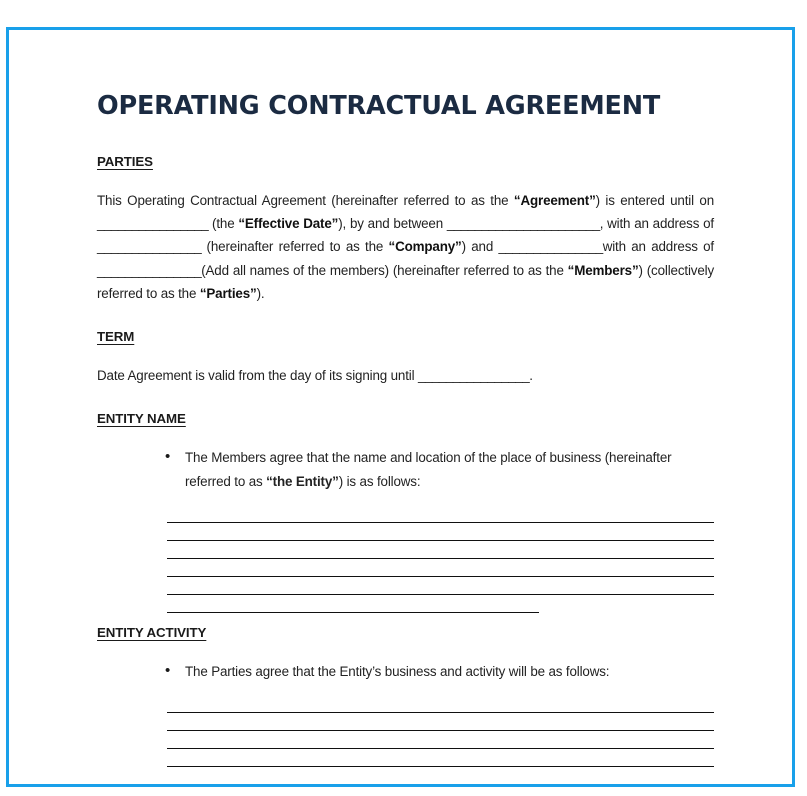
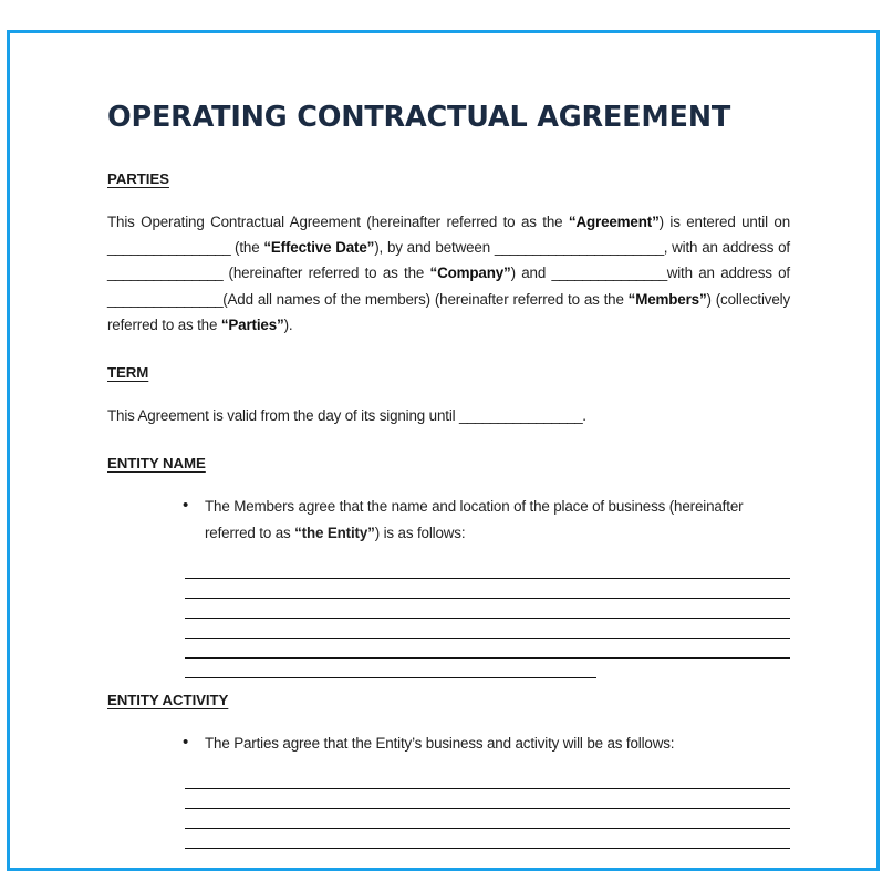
  OPERATING CONTRACTUAL AGREEMENT
  PARTIES
  This Operating Contractual Agreement (hereinafter referred to as the “Agreement”) is entered until on ________________ (the “Effective Date”), by and between ______________________, with an address of _______________ (hereinafter referred to as the “Company”) and _______________with an address of _______________(Add all names of the members) (hereinafter referred to as the “Members”) (collectively referred to as the “Parties”).
  TERM
- Date Agreement is valid from the day of its signing until ________________.
+ This Agreement is valid from the day of its signing until ________________.
  ENTITY NAME
  The Members agree that the name and location of the place of business (hereinafter referred to as “the Entity”) is as follows:
  ENTITY ACTIVITY
  The Parties agree that the Entity’s business and activity will be as follows:
